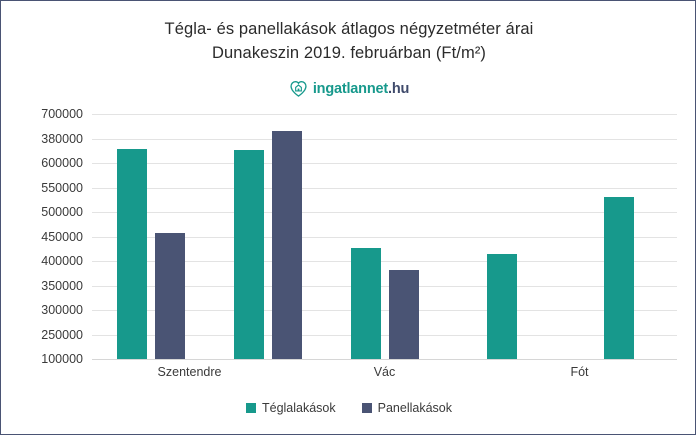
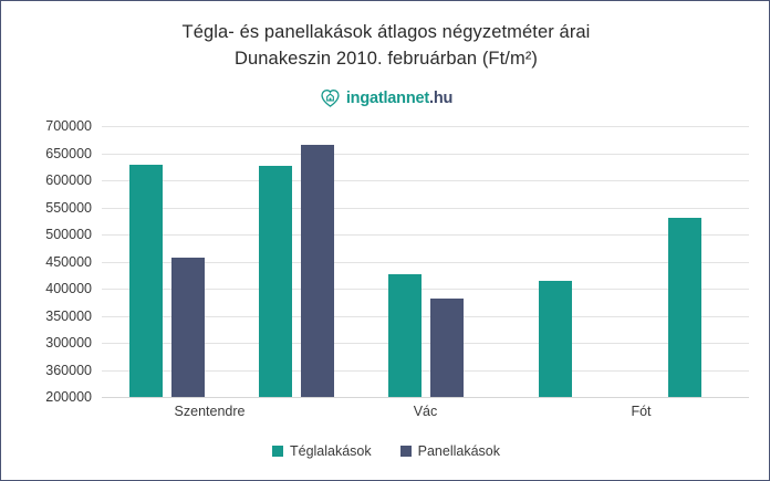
  Tégla- és panellakások átlagos négyzetméter árai
- Dunakeszin 2019. februárban (Ft/m²)
+ Dunakeszin 2010. februárban (Ft/m²)
  ingatlannet.hu
  700000
- 380000
+ 650000
  600000
  550000
  500000
  450000
  400000
  350000
  300000
- 250000
+ 360000
- 100000
+ 200000
  Szentendre
  Vác
  Fót
  Téglalakások
  Panellakások
